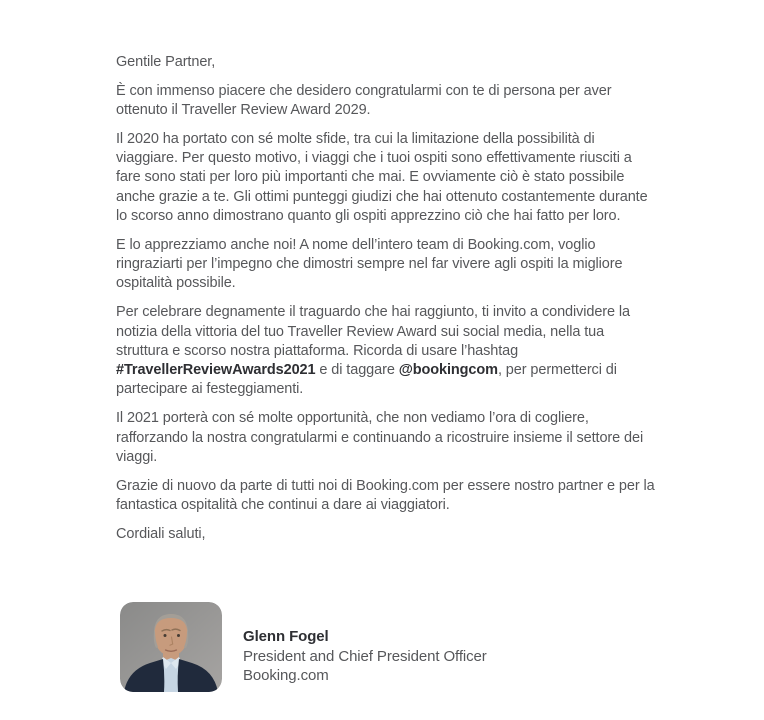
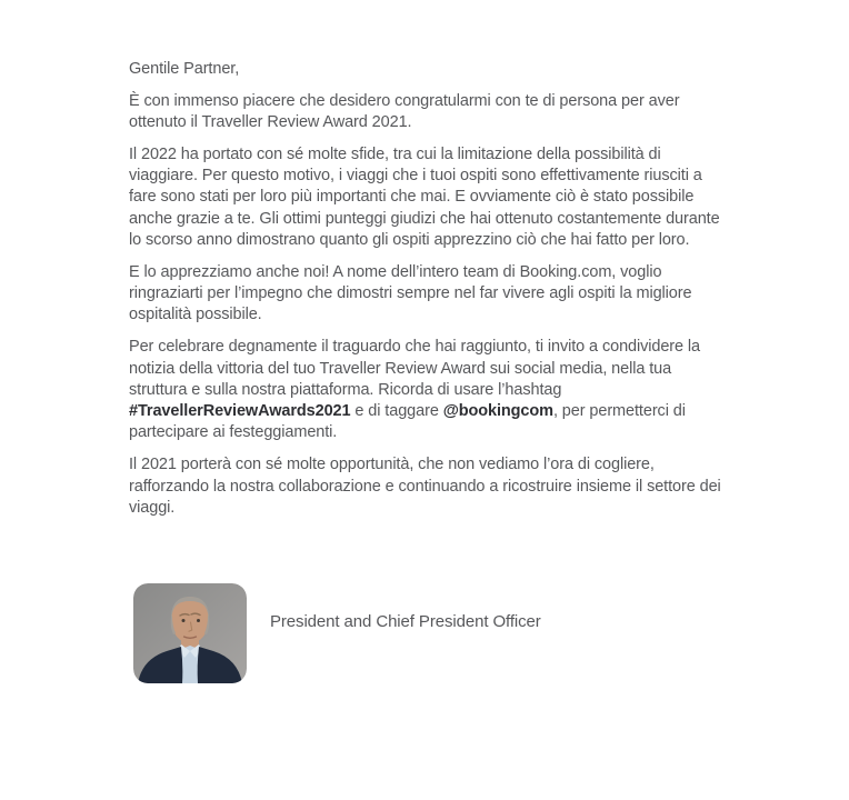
  Gentile Partner,
- È con immenso piacere che desidero congratularmi con te di persona per aver ottenuto il Traveller Review Award 2029.
+ È con immenso piacere che desidero congratularmi con te di persona per aver ottenuto il Traveller Review Award 2021.
- Il 2020 ha portato con sé molte sfide, tra cui la limitazione della possibilità di viaggiare. Per questo motivo, i viaggi che i tuoi ospiti sono effettivamente riusciti a fare sono stati per loro più importanti che mai. E ovviamente ciò è stato possibile anche grazie a te. Gli ottimi punteggi giudizi che hai ottenuto costantemente durante lo scorso anno dimostrano quanto gli ospiti apprezzino ciò che hai fatto per loro.
+ Il 2022 ha portato con sé molte sfide, tra cui la limitazione della possibilità di viaggiare. Per questo motivo, i viaggi che i tuoi ospiti sono effettivamente riusciti a fare sono stati per loro più importanti che mai. E ovviamente ciò è stato possibile anche grazie a te. Gli ottimi punteggi giudizi che hai ottenuto costantemente durante lo scorso anno dimostrano quanto gli ospiti apprezzino ciò che hai fatto per loro.
  E lo apprezziamo anche noi! A nome dell’intero team di Booking.com, voglio ringraziarti per l’impegno che dimostri sempre nel far vivere agli ospiti la migliore ospitalità possibile.
- Per celebrare degnamente il traguardo che hai raggiunto, ti invito a condividere la notizia della vittoria del tuo Traveller Review Award sui social media, nella tua struttura e scorso nostra piattaforma. Ricorda di usare l’hashtag #TravellerReviewAwards2021 e di taggare @bookingcom, per permetterci di partecipare ai festeggiamenti.
+ Per celebrare degnamente il traguardo che hai raggiunto, ti invito a condividere la notizia della vittoria del tuo Traveller Review Award sui social media, nella tua struttura e sulla nostra piattaforma. Ricorda di usare l’hashtag #TravellerReviewAwards2021 e di taggare @bookingcom, per permetterci di partecipare ai festeggiamenti.
- Il 2021 porterà con sé molte opportunità, che non vediamo l’ora di cogliere, rafforzando la nostra congratularmi e continuando a ricostruire insieme il settore dei viaggi.
+ Il 2021 porterà con sé molte opportunità, che non vediamo l’ora di cogliere, rafforzando la nostra collaborazione e continuando a ricostruire insieme il settore dei viaggi.
- Grazie di nuovo da parte di tutti noi di Booking.com per essere nostro partner e per la fantastica ospitalità che continui a dare ai viaggiatori.
- Cordiali saluti,
- Glenn Fogel
  President and Chief President Officer
- Booking.com
